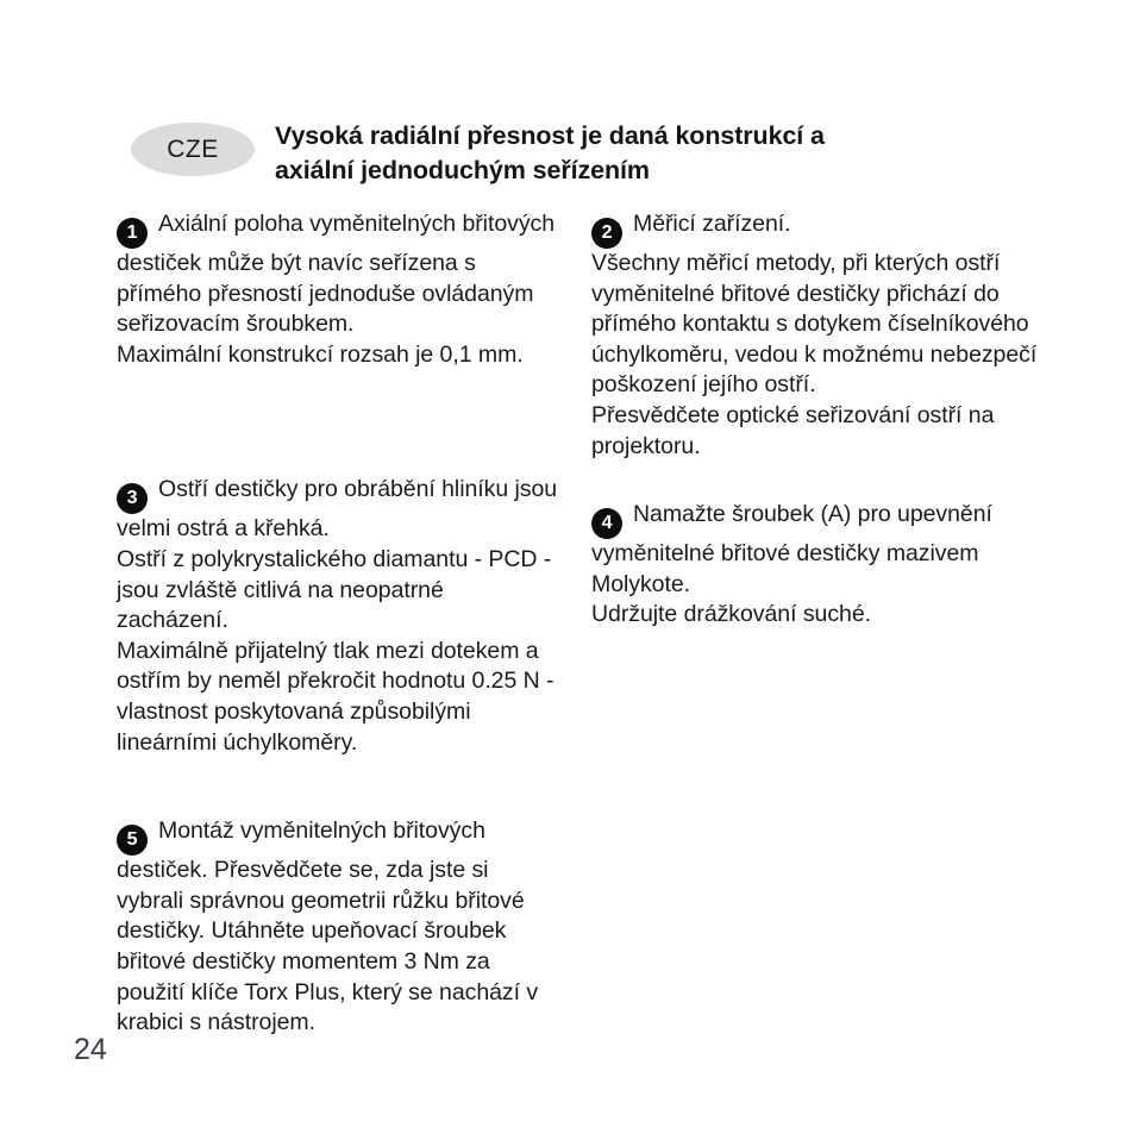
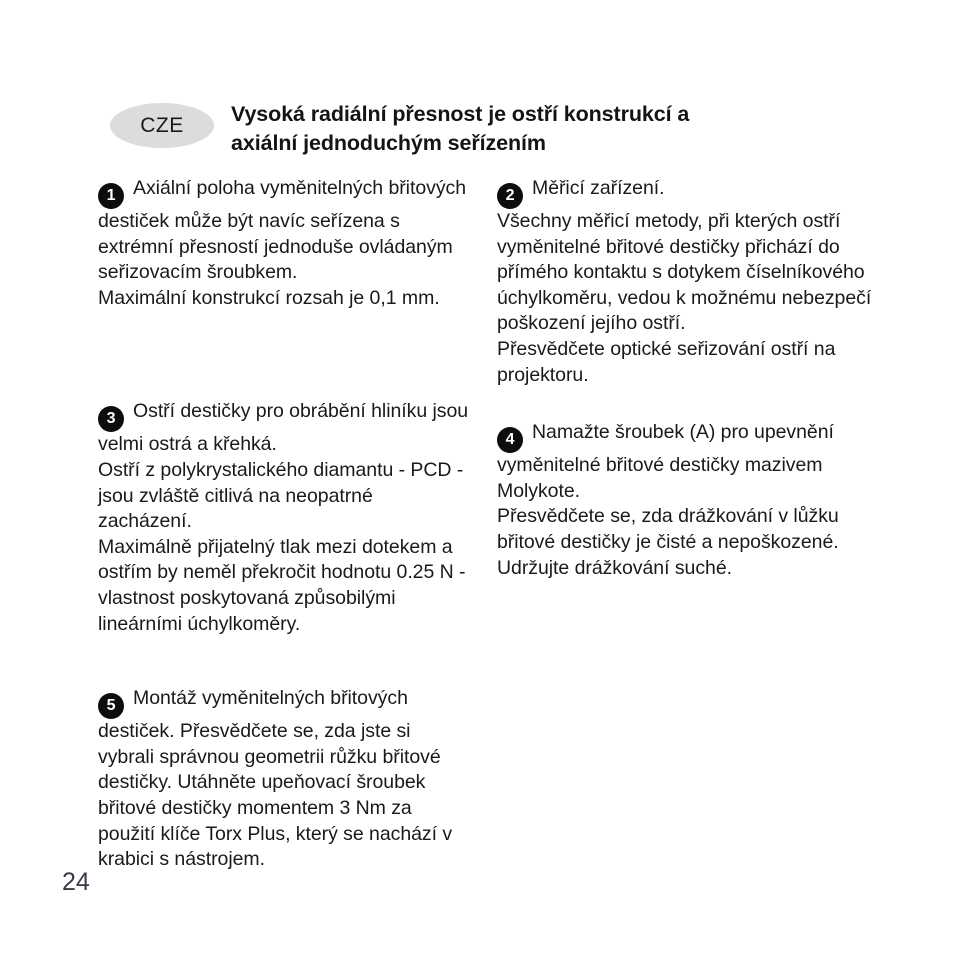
  CZE
- Vysoká radiální přesnost je daná konstrukcí a
+ Vysoká radiální přesnost je ostří konstrukcí a
  axiální jednoduchým seřízením
- 1 Axiální poloha vyměnitelných břitových destiček může být navíc seřízena s přímého přesností jednoduše ovládaným seřizovacím šroubkem.
+ 1 Axiální poloha vyměnitelných břitových destiček může být navíc seřízena s extrémní přesností jednoduše ovládaným seřizovacím šroubkem.
  Maximální konstrukcí rozsah je 0,1 mm.
  3 Ostří destičky pro obrábění hliníku jsou velmi ostrá a křehká.
  Ostří z polykrystalického diamantu - PCD - jsou zvláště citlivá na neopatrné zacházení.
  Maximálně přijatelný tlak mezi dotekem a ostřím by neměl překročit hodnotu 0.25 N - vlastnost poskytovaná způsobilými lineárními úchylkoměry.
  5 Montáž vyměnitelných břitových destiček. Přesvědčete se, zda jste si vybrali správnou geometrii růžku břitové destičky. Utáhněte upeňovací šroubek břitové destičky momentem 3 Nm za použití klíče Torx Plus, který se nachází v krabici s nástrojem.
  2 Měřicí zařízení.
  Všechny měřicí metody, při kterých ostří vyměnitelné břitové destičky přichází do přímého kontaktu s dotykem číselníkového úchylkoměru, vedou k možnému nebezpečí poškození jejího ostří.
  Přesvědčete optické seřizování ostří na projektoru.
  4 Namažte šroubek (A) pro upevnění vyměnitelné břitové destičky mazivem Molykote.
+ Přesvědčete se, zda drážkování v lůžku břitové destičky je čisté a nepoškozené.
  Udržujte drážkování suché.
  24
